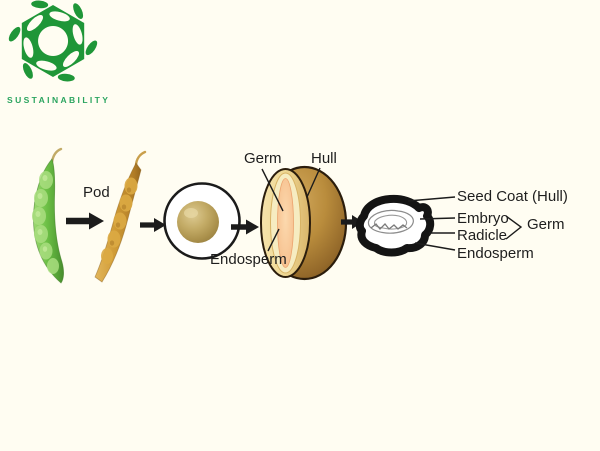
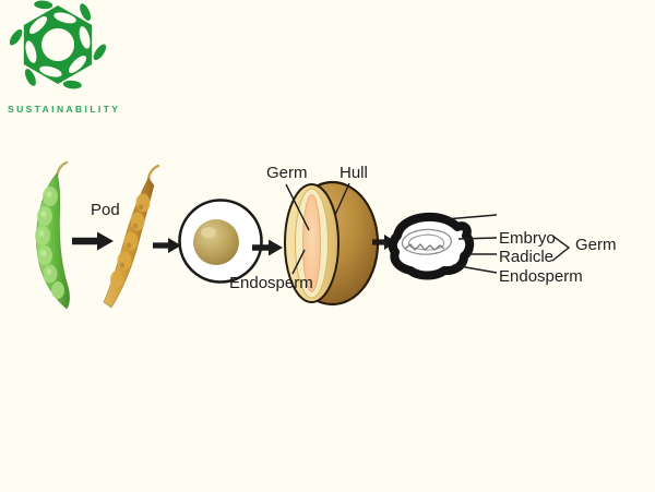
  SUSTAINABILITY
  Pod
  Germ
  Hull
  Endosperm
- Seed Coat (Hull)
  Embryo
  Radicle
  Endosperm
  Germ
